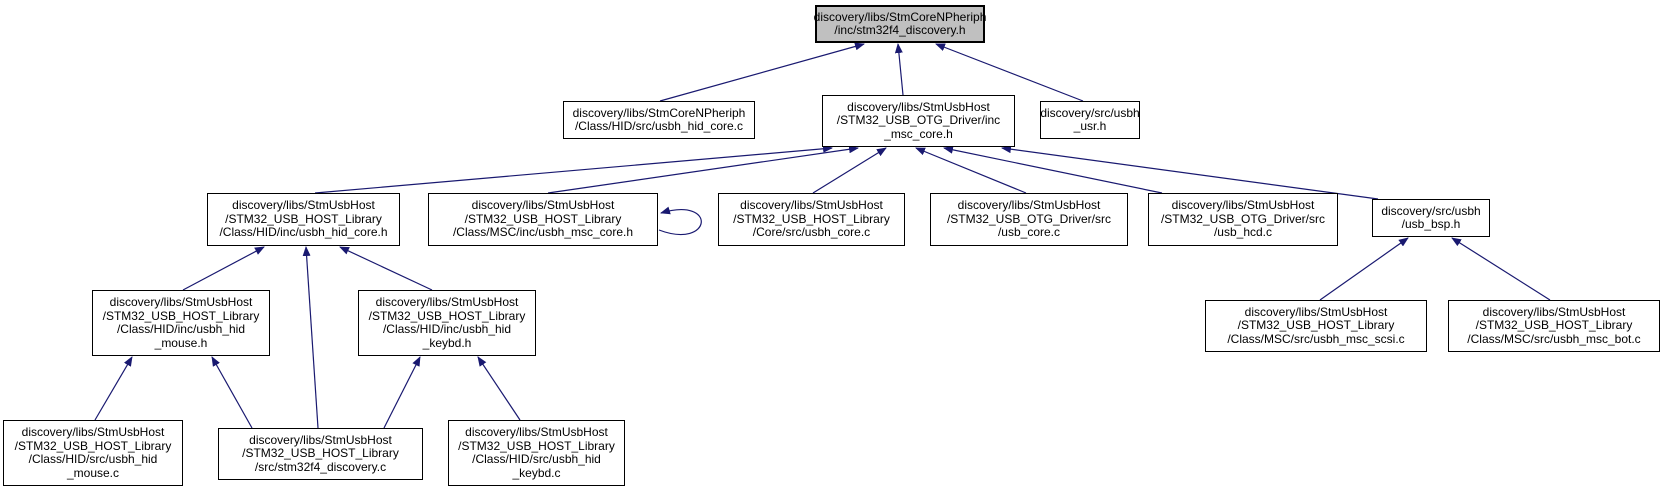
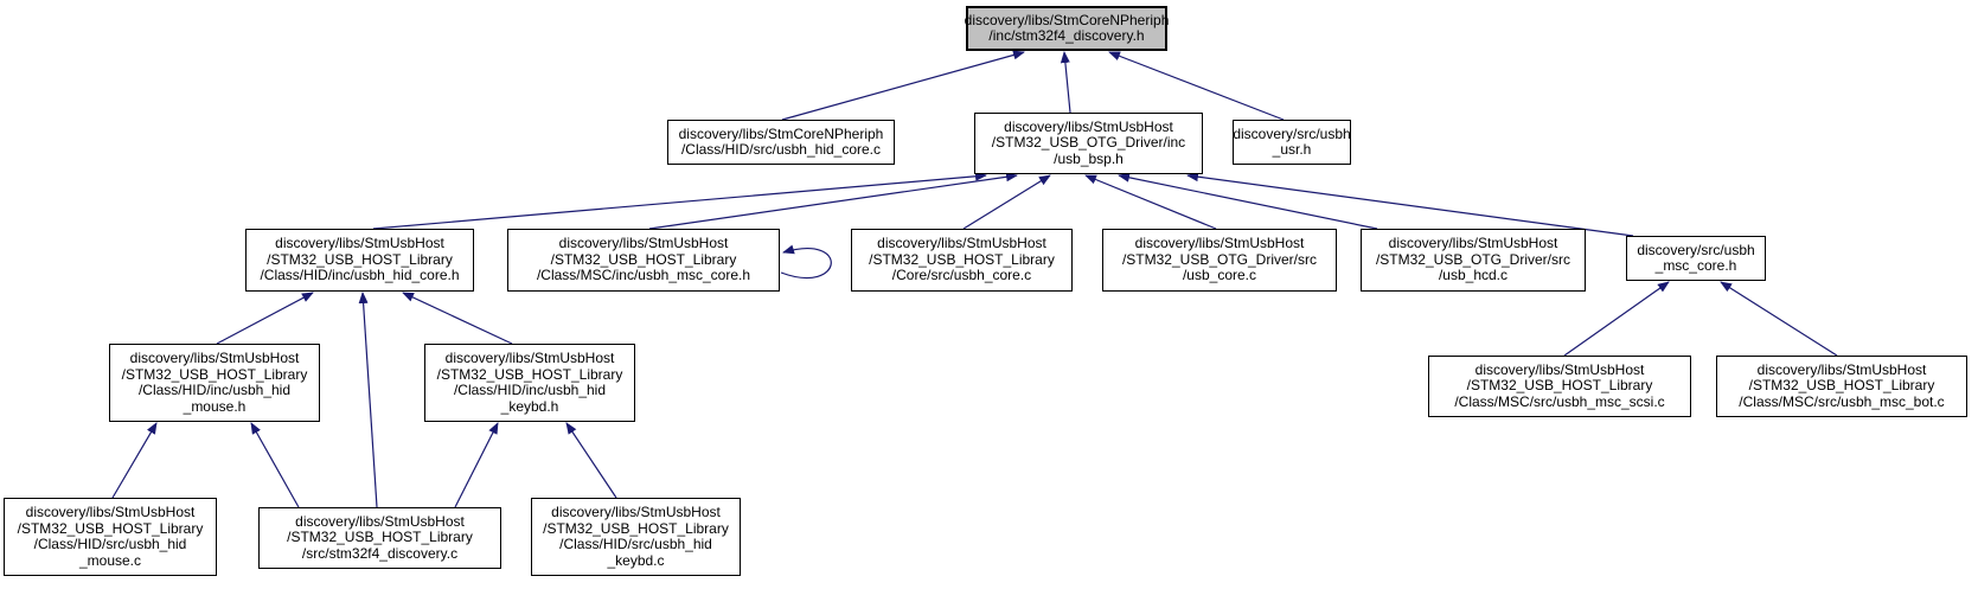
  discovery/libs/StmCoreNPheriph
  /inc/stm32f4_discovery.h
  discovery/libs/StmCoreNPheriph
  /Class/HID/src/usbh_hid_core.c
  discovery/libs/StmUsbHost
  /STM32_USB_OTG_Driver/inc
- _msc_core.h
+ /usb_bsp.h
  discovery/src/usbh
  _usr.h
  discovery/libs/StmUsbHost
  /STM32_USB_HOST_Library
  /Class/HID/inc/usbh_hid_core.h
  discovery/libs/StmUsbHost
  /STM32_USB_HOST_Library
  /Class/MSC/inc/usbh_msc_core.h
  discovery/libs/StmUsbHost
  /STM32_USB_HOST_Library
  /Core/src/usbh_core.c
  discovery/libs/StmUsbHost
  /STM32_USB_OTG_Driver/src
  /usb_core.c
  discovery/libs/StmUsbHost
  /STM32_USB_OTG_Driver/src
  /usb_hcd.c
  discovery/src/usbh
- /usb_bsp.h
+ _msc_core.h
  discovery/libs/StmUsbHost
  /STM32_USB_HOST_Library
  /Class/HID/inc/usbh_hid
  _mouse.h
  discovery/libs/StmUsbHost
  /STM32_USB_HOST_Library
  /Class/HID/inc/usbh_hid
  _keybd.h
  discovery/libs/StmUsbHost
  /STM32_USB_HOST_Library
  /Class/MSC/src/usbh_msc_scsi.c
  discovery/libs/StmUsbHost
  /STM32_USB_HOST_Library
  /Class/MSC/src/usbh_msc_bot.c
  discovery/libs/StmUsbHost
  /STM32_USB_HOST_Library
  /Class/HID/src/usbh_hid
  _mouse.c
  discovery/libs/StmUsbHost
  /STM32_USB_HOST_Library
  /src/stm32f4_discovery.c
  discovery/libs/StmUsbHost
  /STM32_USB_HOST_Library
  /Class/HID/src/usbh_hid
  _keybd.c
